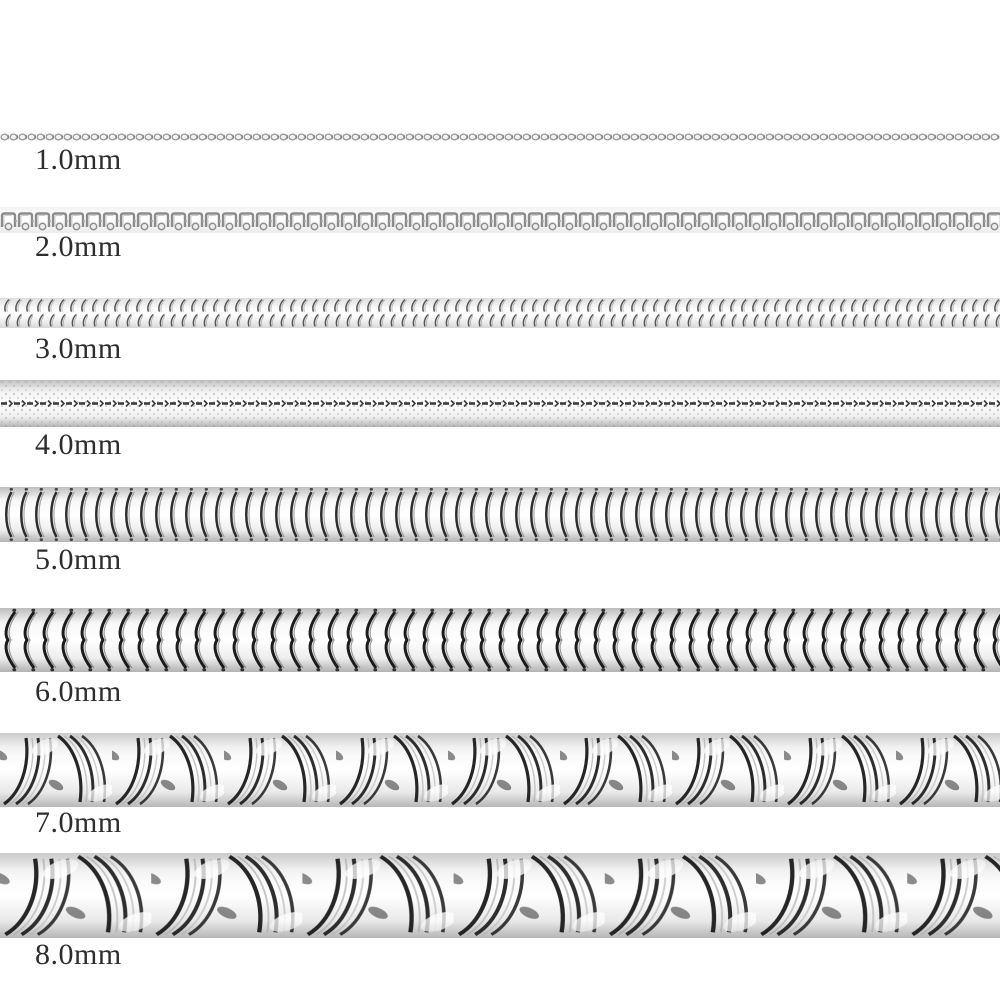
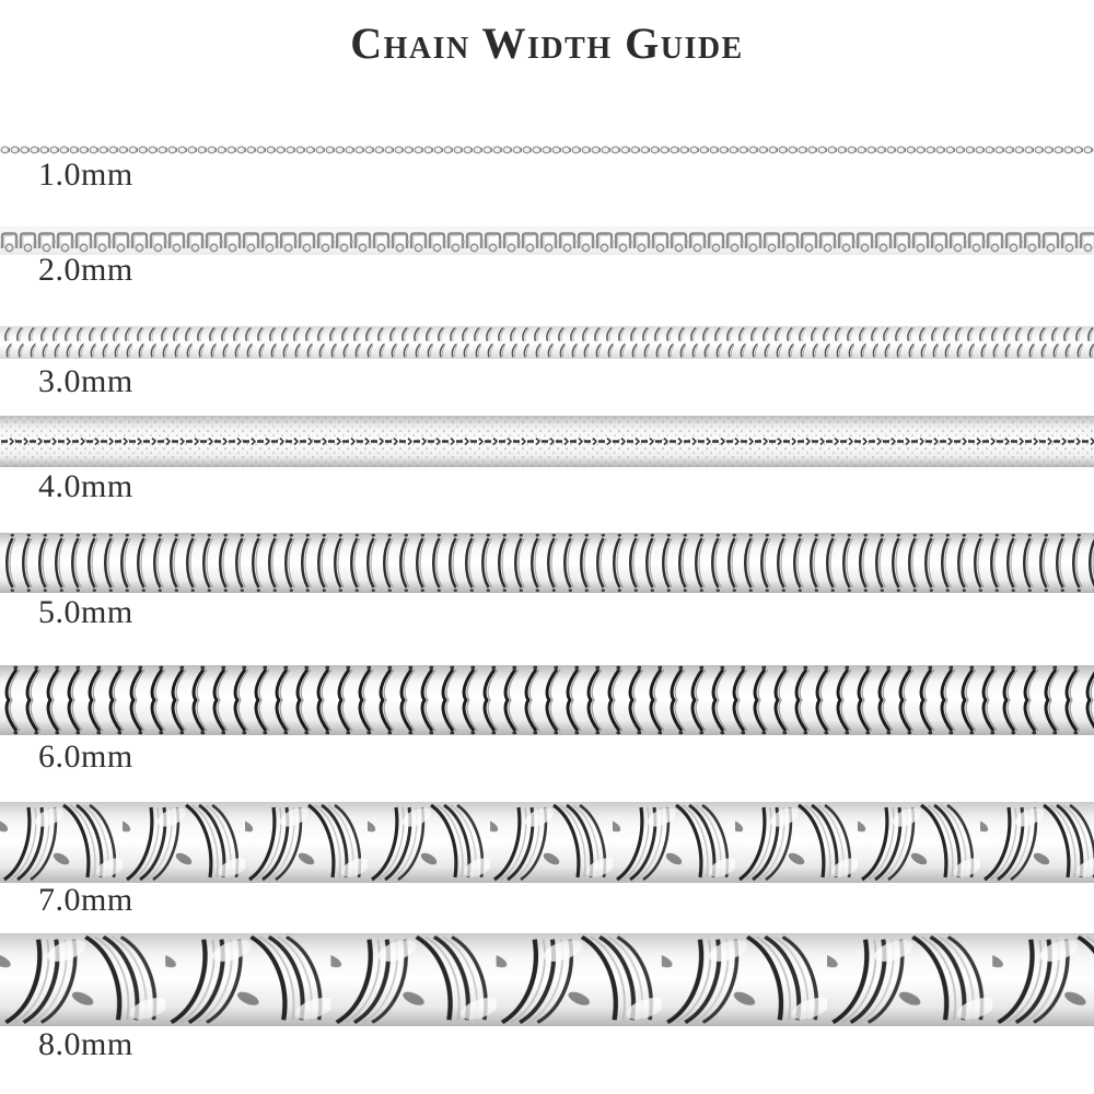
+ Chain Width Guide
  1.0mm
  2.0mm
  3.0mm
  4.0mm
  5.0mm
  6.0mm
  7.0mm
  8.0mm
